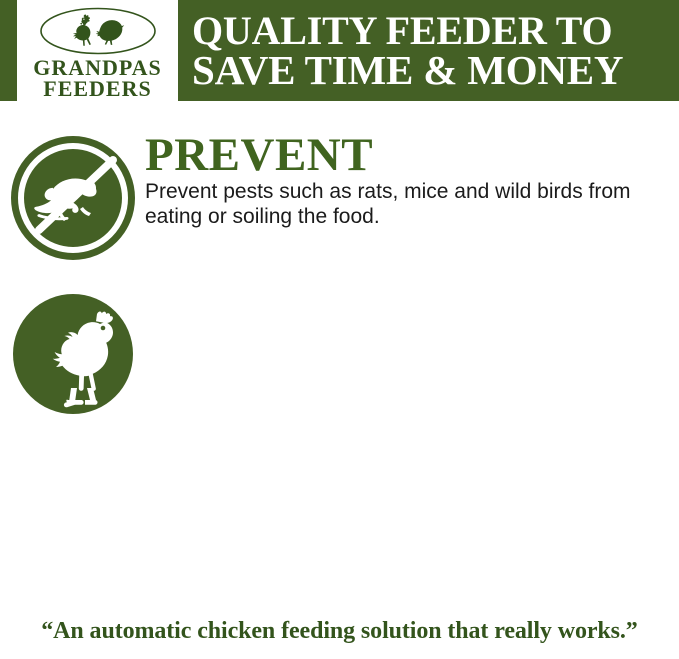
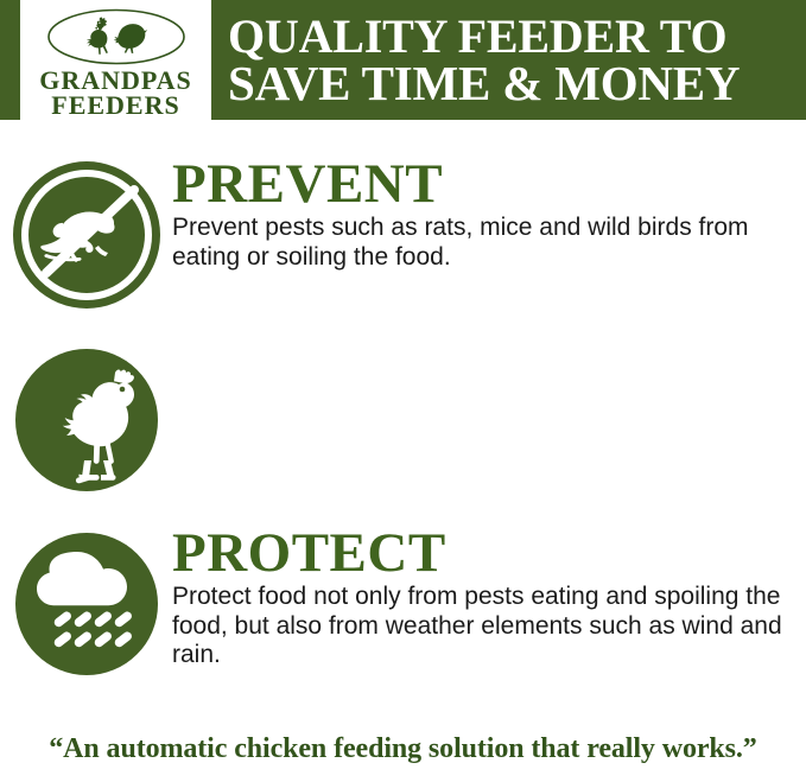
  GRANDPAS
  FEEDERS
  QUALITY FEEDER TO
  SAVE TIME & MONEY
  PREVENT
  Prevent pests such as rats, mice and wild birds from eating or soiling the food.
+ PROTECT
+ Protect food not only from pests eating and spoiling the food, but also from weather elements such as wind and rain.
  “An automatic chicken feeding solution that really works.”
